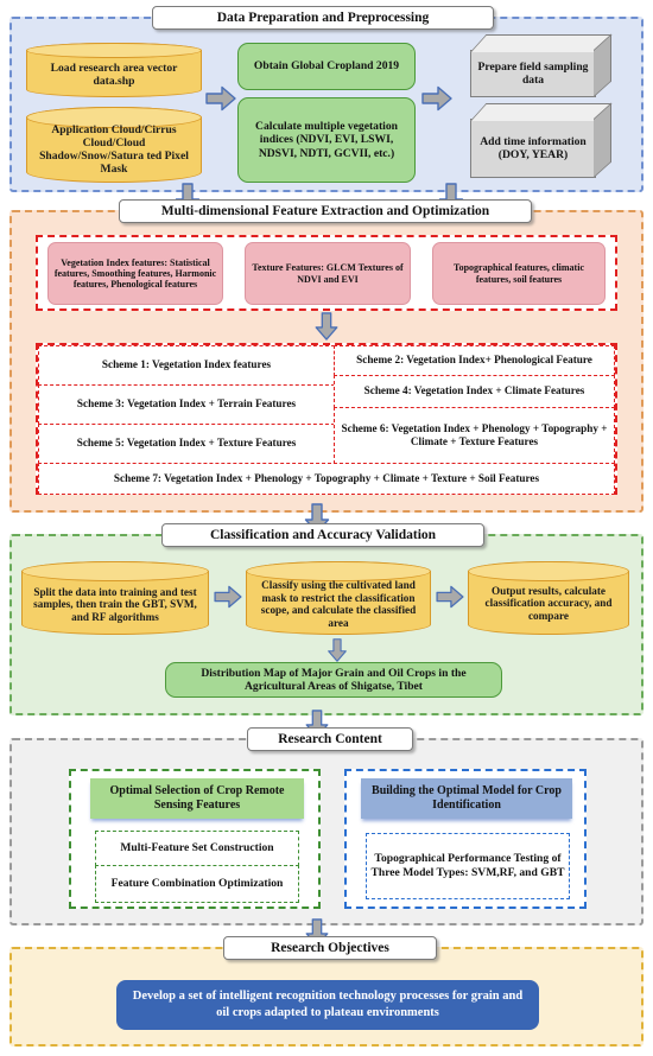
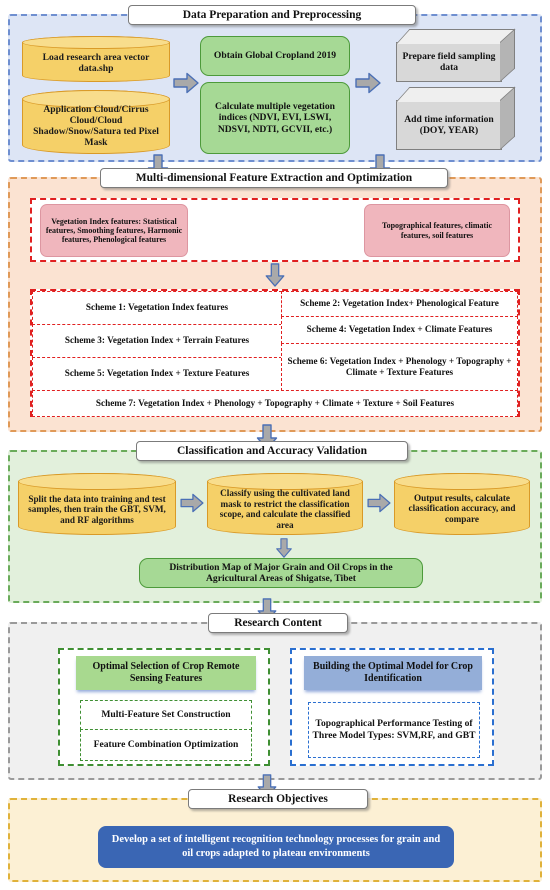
  Data Preparation and Preprocessing
  Load research area vector data.shp
  Application Cloud/Cirrus Cloud/Cloud Shadow/Snow/Satura ted Pixel Mask
  Obtain Global Cropland 2019
  Calculate multiple vegetation indices (NDVI, EVI, LSWI, NDSVI, NDTI, GCVII, etc.)
  Prepare field sampling data
  Add time information (DOY, YEAR)
  Multi-dimensional Feature Extraction and Optimization
  Vegetation Index features: Statistical features, Smoothing features, Harmonic features, Phenological features
- Texture Features: GLCM Textures of NDVI and EVI
  Topographical features, climatic features, soil features
  Scheme 1: Vegetation Index features
  Scheme 2: Vegetation Index+ Phenological Feature
  Scheme 3: Vegetation Index + Terrain Features
  Scheme 4: Vegetation Index + Climate Features
  Scheme 5: Vegetation Index + Texture Features
  Scheme 6: Vegetation Index + Phenology + Topography + Climate + Texture Features
  Scheme 7: Vegetation Index + Phenology + Topography + Climate + Texture + Soil Features
  Classification and Accuracy Validation
  Split the data into training and test samples, then train the GBT, SVM, and RF algorithms
  Classify using the cultivated land mask to restrict the classification scope, and calculate the classified area
  Output results, calculate classification accuracy, and compare
  Distribution Map of Major Grain and Oil Crops in the Agricultural Areas of Shigatse, Tibet
  Research Content
  Optimal Selection of Crop Remote Sensing Features
  Multi-Feature Set Construction
  Feature Combination Optimization
  Building the Optimal Model for Crop Identification
  Topographical Performance Testing of Three Model Types: SVM,RF, and GBT
  Research Objectives
  Develop a set of intelligent recognition technology processes for grain and oil crops adapted to plateau environments
